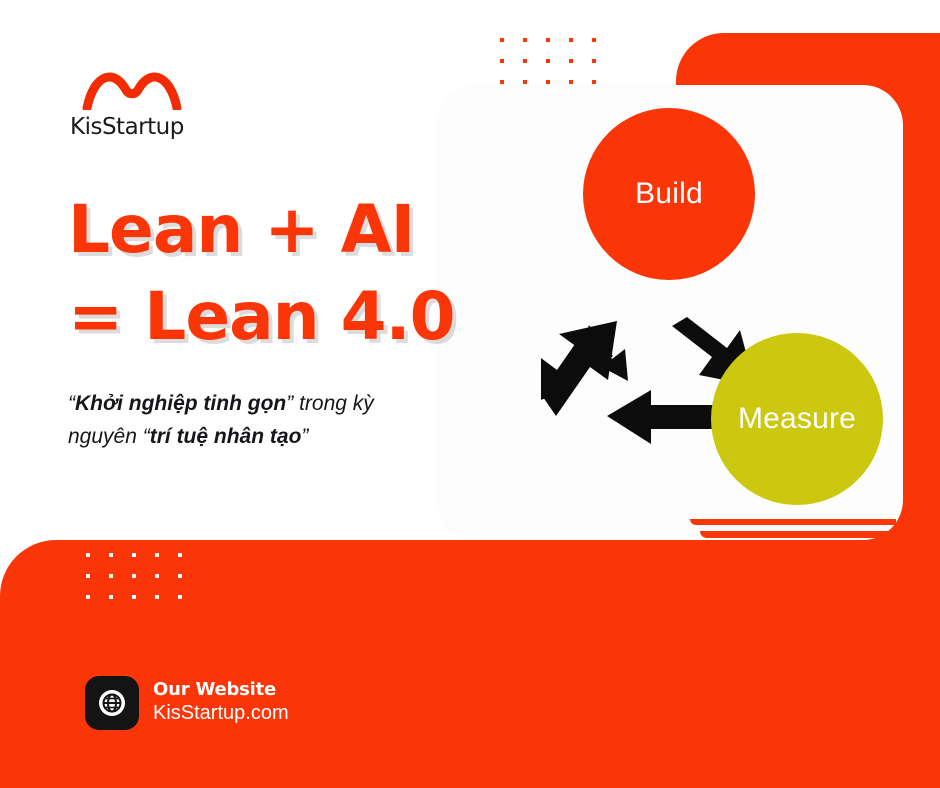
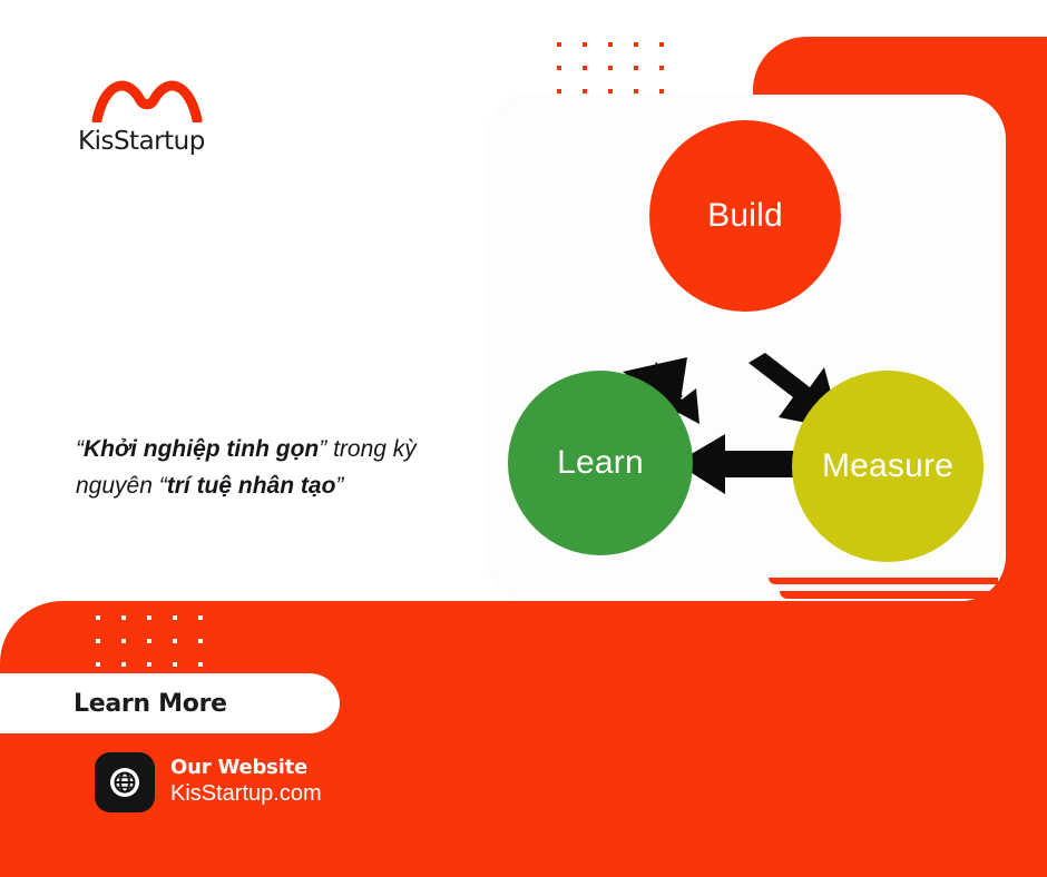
  KisStartup
- Lean + AI
- = Lean 4.0
  “Khởi nghiệp tinh gọn” trong kỳ nguyên “trí tuệ nhân tạo”
  Build
  Measure
+ Learn
+ Learn More
  Our Website
  KisStartup.com
